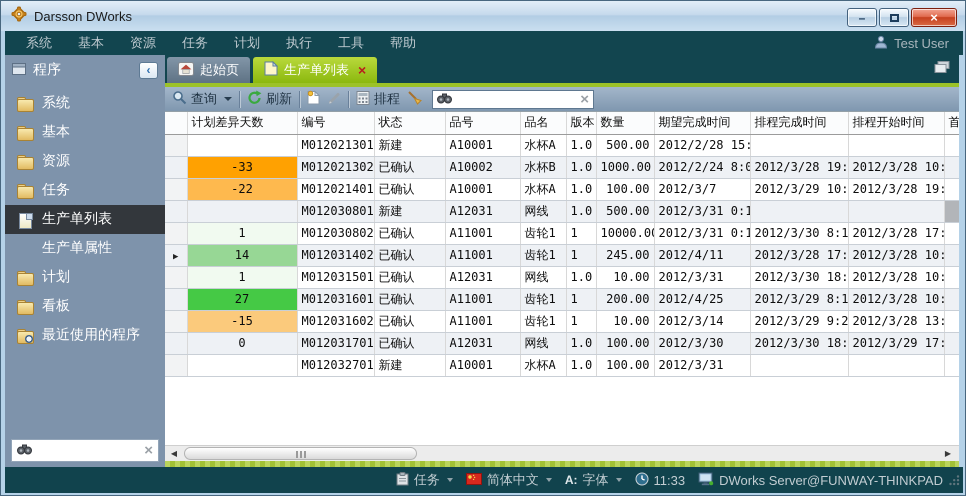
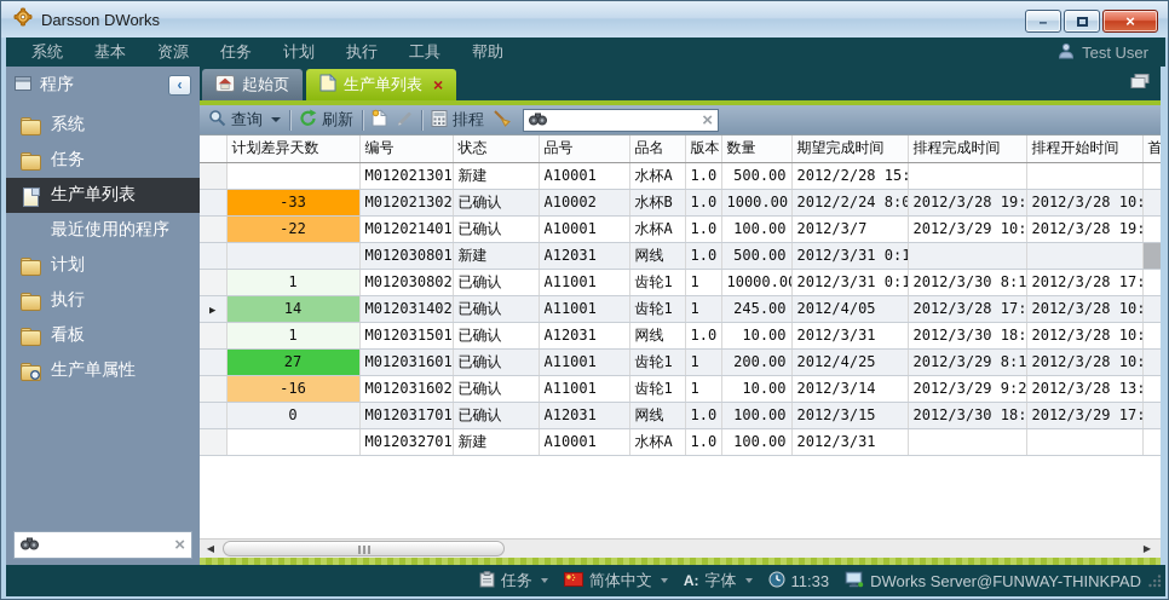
  Darsson DWorks
  –
  ×
  系统 基本 资源 任务 计划 执行 工具 帮助
  Test User
  程序
  ‹
  系统
- 基本
- 资源
  任务
  生产单列表
- 生产单属性
+ 最近使用的程序
  计划
+ 执行
  看板
- 最近使用的程序
+ 生产单属性
  ×
  起始页
  生产单列表
  ×
  查询
  刷新
  排程
  ×
  	计划差异天数	编号	状态	品号	品名	版本	数量	期望完成时间	排程完成时间	排程开始时间	首
  		M012021301	新建	A10001	水杯A	1.0	500.00	2012/2/28 15:
  	-33	M012021302	已确认	A10002	水杯B	1.0	1000.00	2012/2/24 8:0	2012/3/28 19:	2012/3/28 10:
  	-22	M012021401	已确认	A10001	水杯A	1.0	100.00	2012/3/7	2012/3/29 10:	2012/3/28 19:
  		M012030801	新建	A12031	网线	1.0	500.00	2012/3/31 0:1
  	1	M012030802	已确认	A11001	齿轮1	1	10000.0	2012/3/31 0:1	2012/3/30 8:1	2012/3/28 17:
- ▶	14	M012031402	已确认	A11001	齿轮1	1	245.00	2012/4/11	2012/3/28 17:	2012/3/28 10:
+ ▶	14	M012031402	已确认	A11001	齿轮1	1	245.00	2012/4/05	2012/3/28 17:	2012/3/28 10:
  	1	M012031501	已确认	A12031	网线	1.0	10.00	2012/3/31	2012/3/30 18:	2012/3/28 10:
  	27	M012031601	已确认	A11001	齿轮1	1	200.00	2012/4/25	2012/3/29 8:1	2012/3/28 10:
- 	-15	M012031602	已确认	A11001	齿轮1	1	10.00	2012/3/14	2012/3/29 9:2	2012/3/28 13:
+ 	-16	M012031602	已确认	A11001	齿轮1	1	10.00	2012/3/14	2012/3/29 9:2	2012/3/28 13:
- 	0	M012031701	已确认	A12031	网线	1.0	100.00	2012/3/30	2012/3/30 18:	2012/3/29 17:
+ 	0	M012031701	已确认	A12031	网线	1.0	100.00	2012/3/15	2012/3/30 18:	2012/3/29 17:
  		M012032701	新建	A10001	水杯A	1.0	100.00	2012/3/31
  ◀
  ▶
  任务
  简体中文
  A:
  字体
  11:33
  DWorks Server@FUNWAY-THINKPAD
